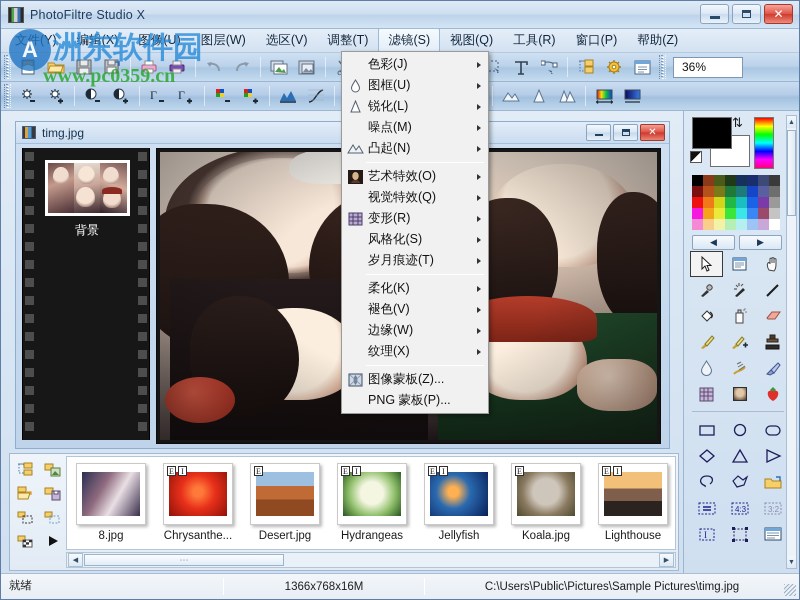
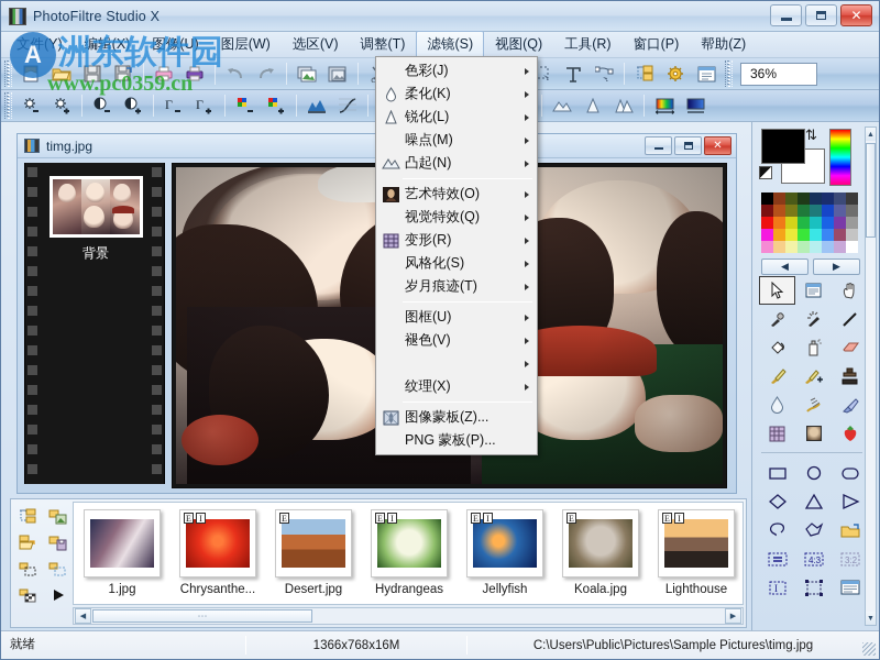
  PhotoFiltre Studio X
  ✕
  A
  洲东软件园
  www.pc0359.cn
  文件(Y)
  编辑(X)
  图像(U)
  图层(W)
  选区(V)
  调整(T)
  滤镜(S)
  视图(Q)
  工具(R)
  窗口(P)
  帮助(Z)
  36%
  Γ
  Γ
  timg.jpg
  ✕
  背景
  色彩(J)
- 图框(U)
+ 柔化(K)
  锐化(L)
  噪点(M)
  凸起(N)
  艺术特效(O)
  视觉特效(Q)
  变形(R)
  风格化(S)
  岁月痕迹(T)
- 柔化(K)
+ 图框(U)
  褪色(V)
- 边缘(W)
  纹理(X)
  图像蒙板(Z)...
  PNG 蒙板(P)...
  ⇅
  ◀
  ▶
  4:3
  3:2
  I
- 8.jpg
+ 1.jpg
  E
  I
  Chrysanthe...
  E
  Desert.jpg
  E
  I
  Hydrangeas
  E
  I
  Jellyfish
  E
  Koala.jpg
  E
  I
  Lighthouse
  ⋯
  就绪
  1366x768x16M
  C:\Users\Public\Pictures\Sample Pictures\timg.jpg
